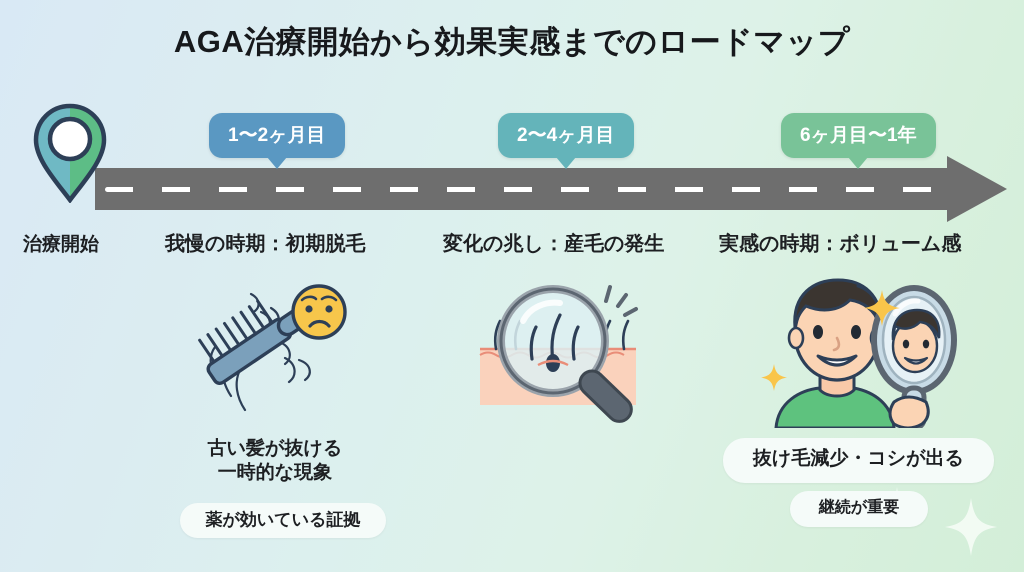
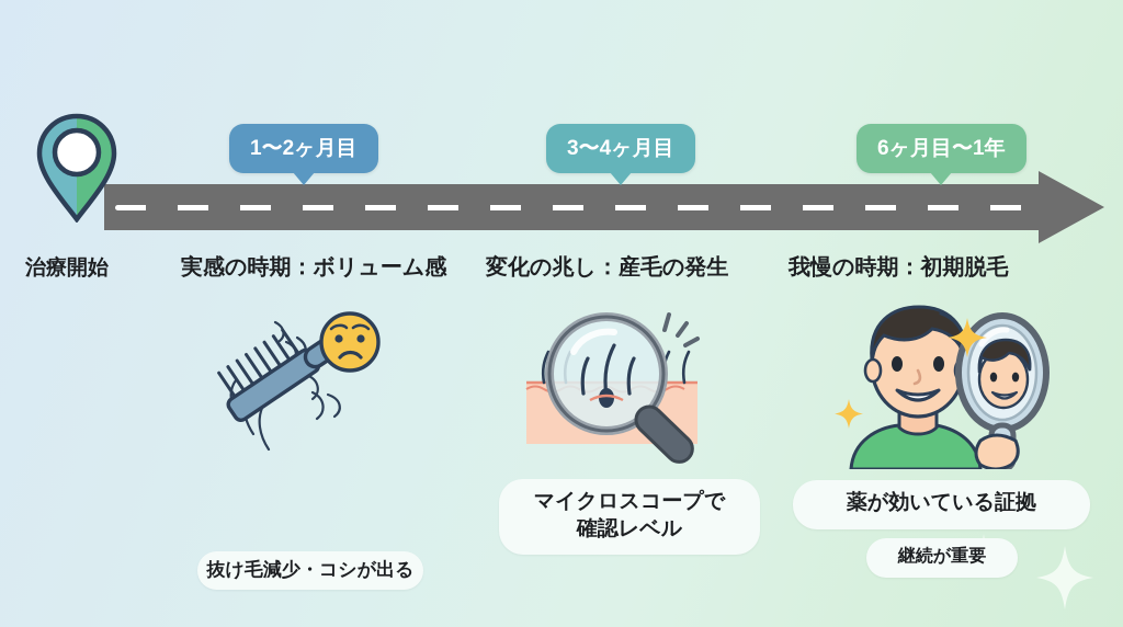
- AGA治療開始から効果実感までのロードマップ
  治療開始
  1〜2ヶ月目
- 2〜4ヶ月目
+ 3〜4ヶ月目
  6ヶ月目〜1年
- 我慢の時期：初期脱毛
+ 実感の時期：ボリューム感
  変化の兆し：産毛の発生
- 実感の時期：ボリューム感
+ 我慢の時期：初期脱毛
- 古い髪が抜ける
- 一時的な現象
- 薬が効いている証拠
+ 抜け毛減少・コシが出る
+ マイクロスコープで
+ 確認レベル
- 抜け毛減少・コシが出る
+ 薬が効いている証拠
  継続が重要
